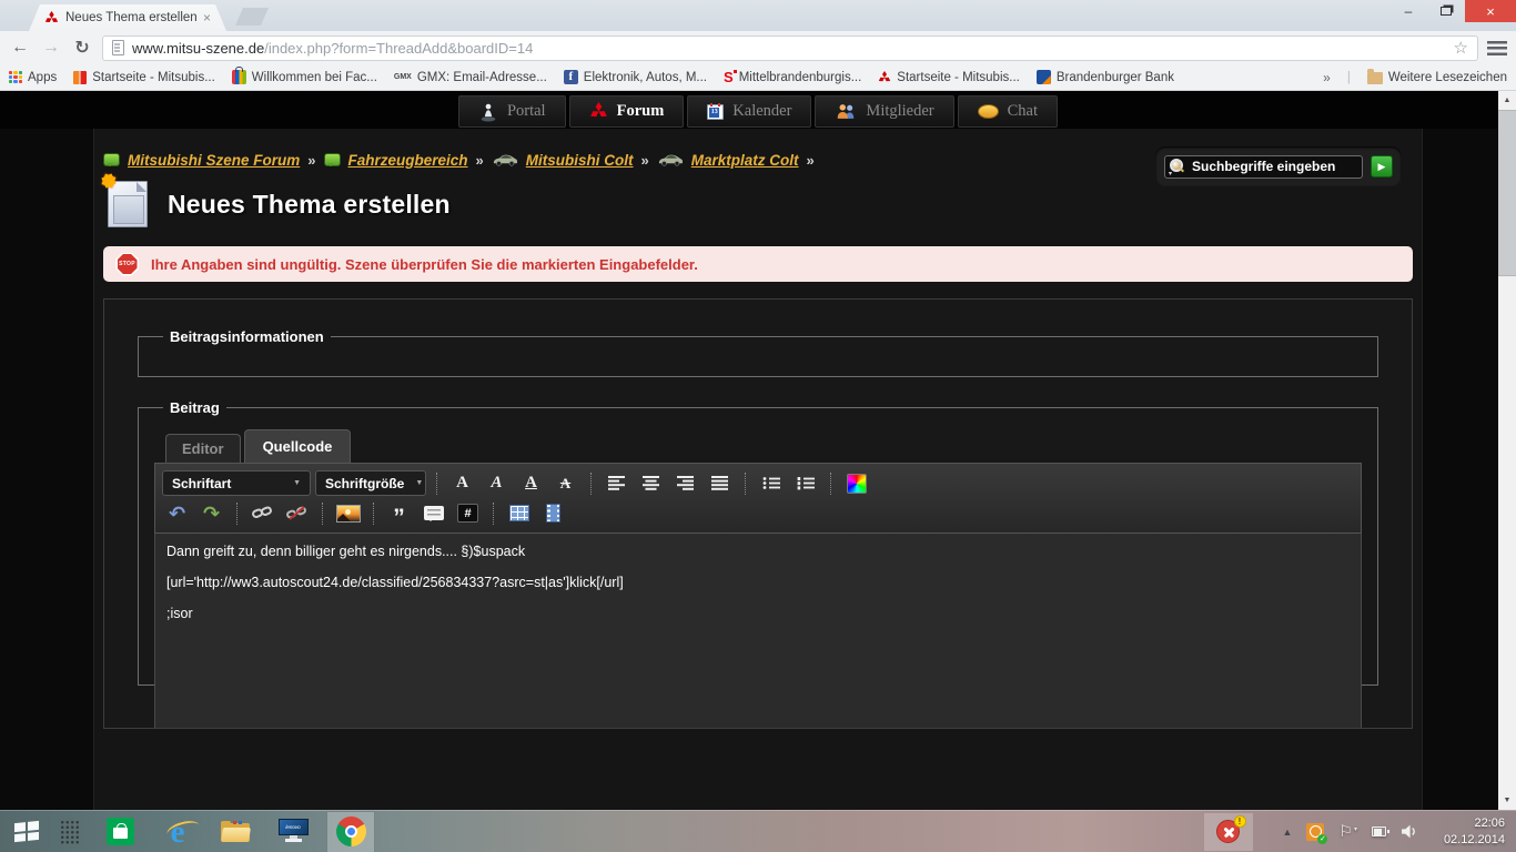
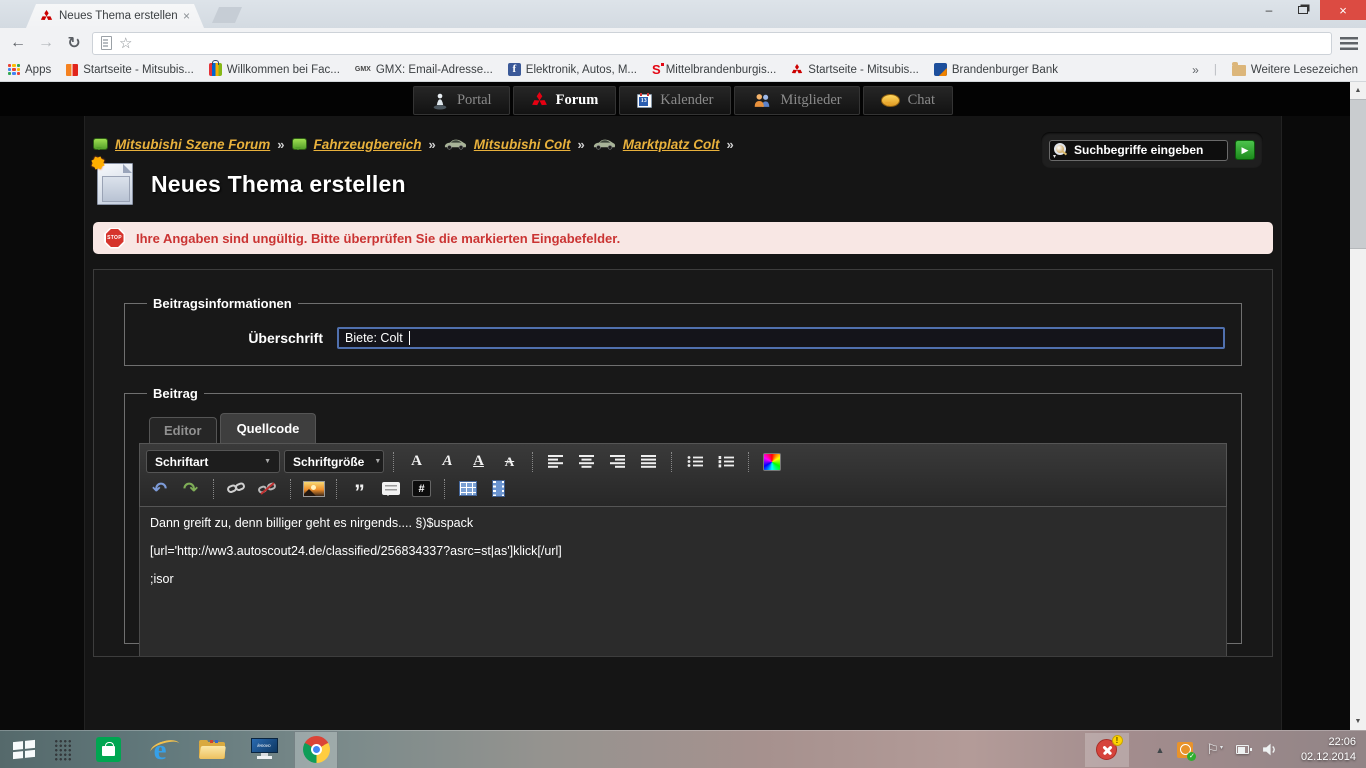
  Neues Thema erstellen
  ×
  –
  ×
  ←
  →
  ↻
- www.mitsu-szene.de/index.php?form=ThreadAdd&boardID=14
  ☆
  Apps
  Startseite - Mitsubis...
  Willkommen bei Fac...
  GMX: Email-Adresse...
  f
  Elektronik, Autos, M...
  S
  Mittelbrandenburgis...
  Startseite - Mitsubis...
  Brandenburger Bank
  »
  |
  Weitere Lesezeichen
  Portal
  Forum
  Kalender
  Mitglieder
  Chat
  Mitsubishi Szene Forum
  »
  Fahrzeugbereich
  »
  Mitsubishi Colt
  »
  Marktplatz Colt
  »
  Suchbegriffe eingeben
  ▶
  Neues Thema erstellen
- Ihre Angaben sind ungültig. Szene überprüfen Sie die markierten Eingabefelder.
+ Ihre Angaben sind ungültig. Bitte überprüfen Sie die markierten Eingabefelder.
  Beitragsinformationen
+ Überschrift
+ Biete: Colt
  Beitrag
  Editor
  Quellcode
  Schriftart
  Schriftgröße
  A
  A
  A
  A
  ↶
  ↷
  ”
  #
  Dann greift zu, denn billiger geht es nirgends.... §)$uspack
  [url='http://ww3.autoscout24.de/classified/256834337?asrc=st|as']klick[/url]
  ;isor
  e
  !
  ▲
  ⚐
  22:06
  02.12.2014
